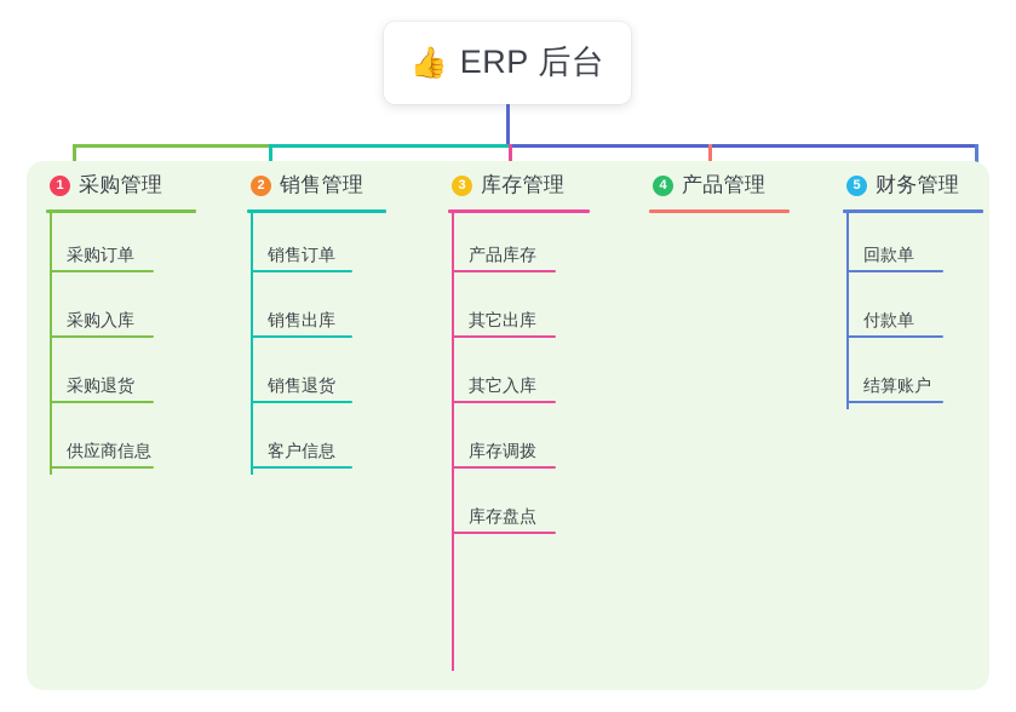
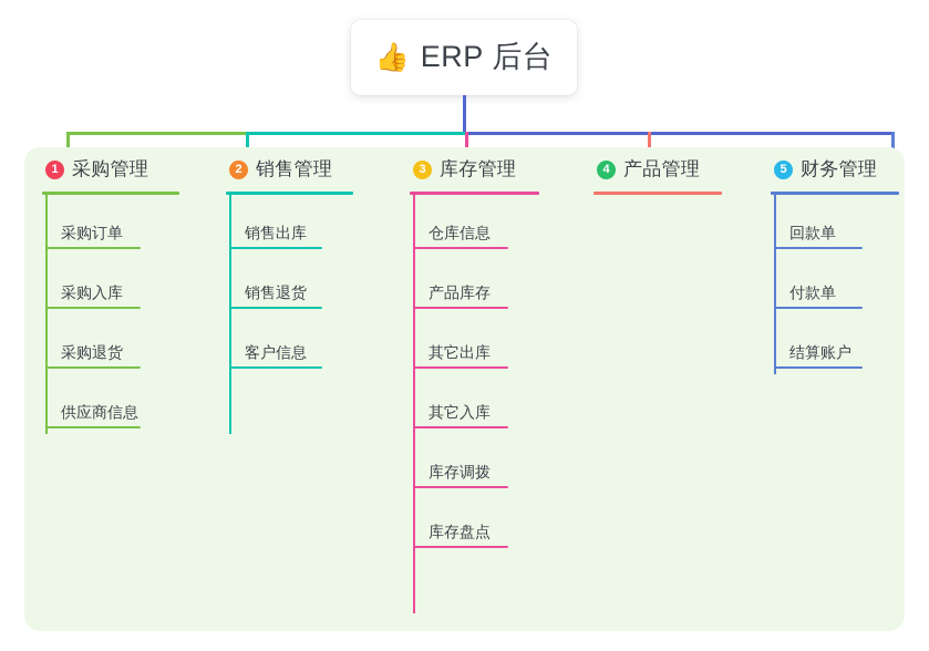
  👍
  ERP 后台
  1
  采购管理
  采购订单
  采购入库
  采购退货
  供应商信息
  2
  销售管理
- 销售订单
  销售出库
  销售退货
  客户信息
  3
  库存管理
+ 仓库信息
  产品库存
  其它出库
  其它入库
  库存调拨
  库存盘点
  4
  产品管理
  5
  财务管理
  回款单
  付款单
  结算账户
